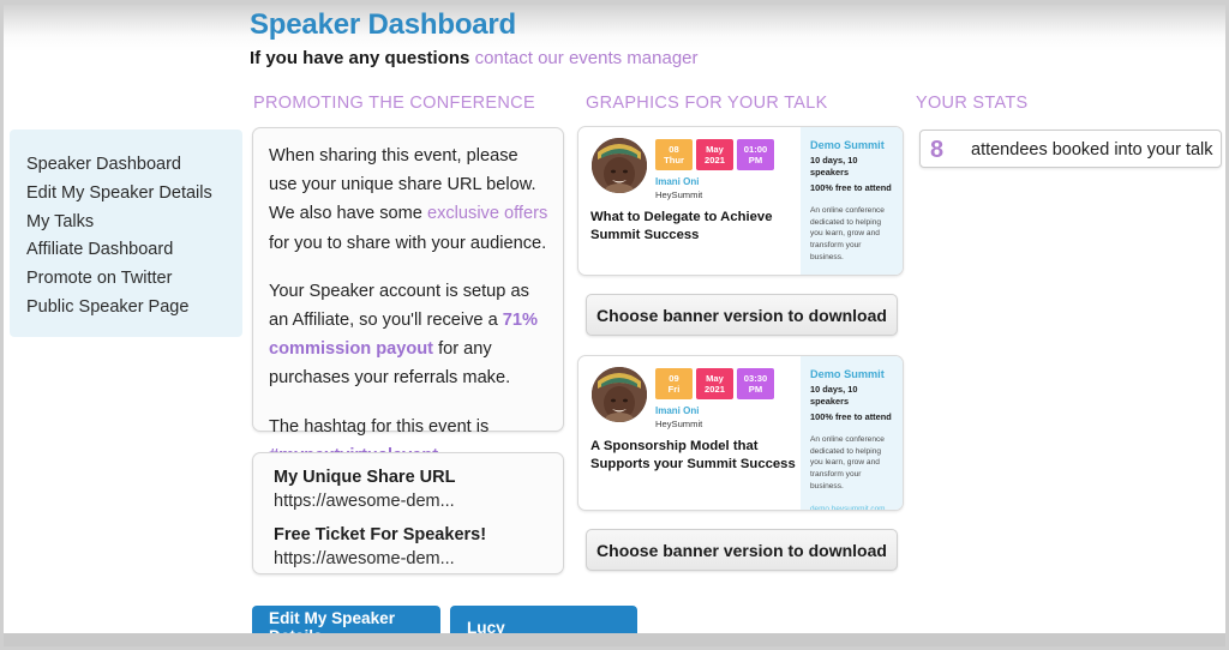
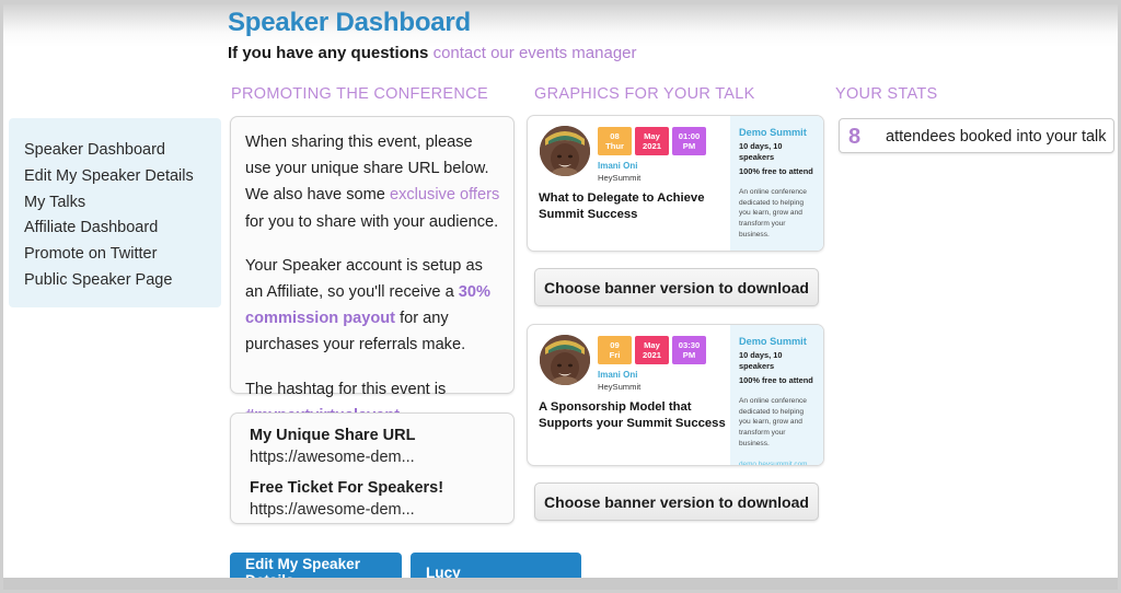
  Speaker Dashboard
  If you have any questions contact our events manager
  PROMOTING THE CONFERENCE
  GRAPHICS FOR YOUR TALK
  YOUR STATS
  Speaker Dashboard
  Edit My Speaker Details
  My Talks
  Affiliate Dashboard
  Promote on Twitter
  Public Speaker Page
  When sharing this event, please use your unique share URL below. We also have some exclusive offers for you to share with your audience.
- Your Speaker account is setup as an Affiliate, so you'll receive a 71% commission payout for any purchases your referrals make.
+ Your Speaker account is setup as an Affiliate, so you'll receive a 30% commission payout for any purchases your referrals make.
  My Unique Share URL
  https://awesome-dem...
  Free Ticket For Speakers!
  https://awesome-dem...
  08
  Thur
  May
  2021
  01:00
  PM
  Imani Oni
  HeySummit
  What to Delegate to Achieve Summit Success
  Demo Summit
  10 days, 10 speakers
  100% free to attend
  Choose banner version to download
  09
  Fri
  May
  2021
  03:30
  PM
  Imani Oni
  HeySummit
  A Sponsorship Model that Supports your Summit Success
  Demo Summit
  10 days, 10 speakers
  100% free to attend
  Choose banner version to download
  8
  attendees booked into your talk
  Lucy
